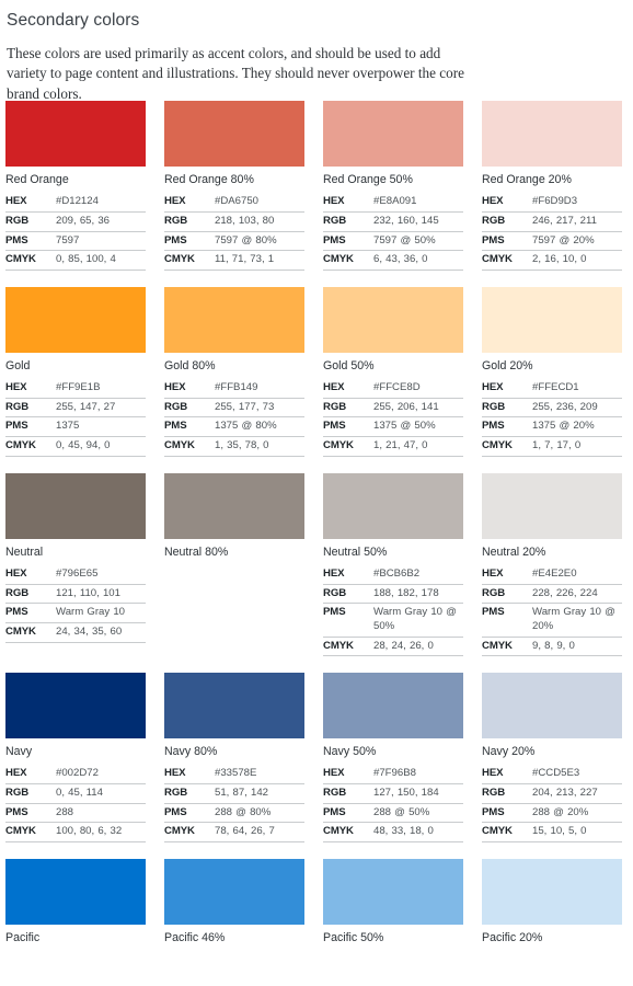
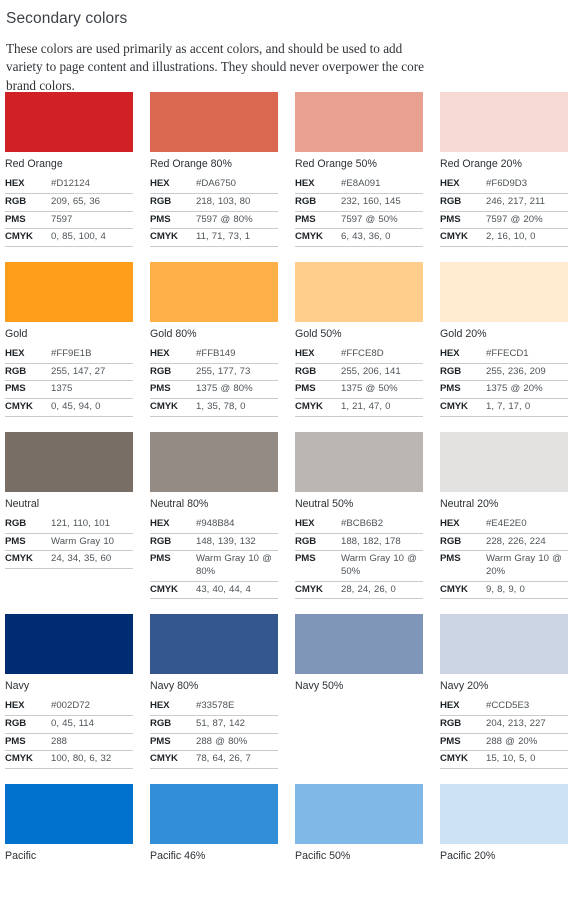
  Secondary colors
  These colors are used primarily as accent colors, and should be used to add variety to page content and illustrations. They should never overpower the core brand colors.
  Red Orange
  HEX	#D12124
  RGB	209, 65, 36
  PMS	7597
  CMYK	0, 85, 100, 4
  Red Orange 80%
  HEX	#DA6750
  RGB	218, 103, 80
  PMS	7597 @ 80%
  CMYK	11, 71, 73, 1
  Red Orange 50%
  HEX	#E8A091
  RGB	232, 160, 145
  PMS	7597 @ 50%
  CMYK	6, 43, 36, 0
  Red Orange 20%
  HEX	#F6D9D3
  RGB	246, 217, 211
  PMS	7597 @ 20%
  CMYK	2, 16, 10, 0
  Gold
  HEX	#FF9E1B
  RGB	255, 147, 27
  PMS	1375
  CMYK	0, 45, 94, 0
  Gold 80%
  HEX	#FFB149
  RGB	255, 177, 73
  PMS	1375 @ 80%
  CMYK	1, 35, 78, 0
  Gold 50%
  HEX	#FFCE8D
  RGB	255, 206, 141
  PMS	1375 @ 50%
  CMYK	1, 21, 47, 0
  Gold 20%
  HEX	#FFECD1
  RGB	255, 236, 209
  PMS	1375 @ 20%
  CMYK	1, 7, 17, 0
  Neutral
- HEX	#796E65
  RGB	121, 110, 101
  PMS	Warm Gray 10
  CMYK	24, 34, 35, 60
  Neutral 80%
+ HEX	#948B84
+ RGB	148, 139, 132
+ PMS	Warm Gray 10 @ 80%
+ CMYK	43, 40, 44, 4
  Neutral 50%
  HEX	#BCB6B2
  RGB	188, 182, 178
  PMS	Warm Gray 10 @ 50%
  CMYK	28, 24, 26, 0
  Neutral 20%
  HEX	#E4E2E0
  RGB	228, 226, 224
  PMS	Warm Gray 10 @ 20%
  CMYK	9, 8, 9, 0
  Navy
  HEX	#002D72
  RGB	0, 45, 114
  PMS	288
  CMYK	100, 80, 6, 32
  Navy 80%
  HEX	#33578E
  RGB	51, 87, 142
  PMS	288 @ 80%
  CMYK	78, 64, 26, 7
  Navy 50%
- HEX	#7F96B8
- RGB	127, 150, 184
- PMS	288 @ 50%
- CMYK	48, 33, 18, 0
  Navy 20%
  HEX	#CCD5E3
  RGB	204, 213, 227
  PMS	288 @ 20%
  CMYK	15, 10, 5, 0
  Pacific
  Pacific 46%
  Pacific 50%
  Pacific 20%
